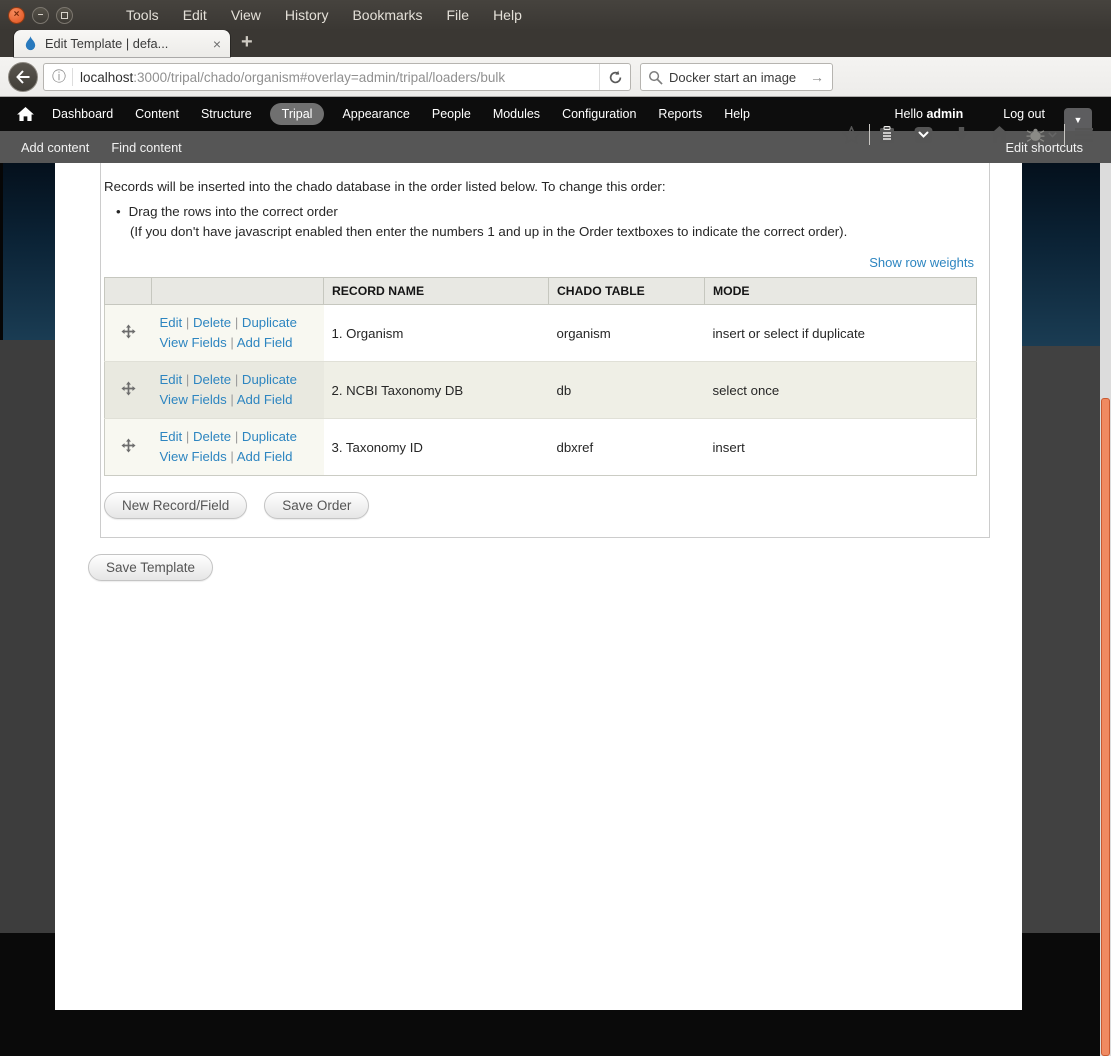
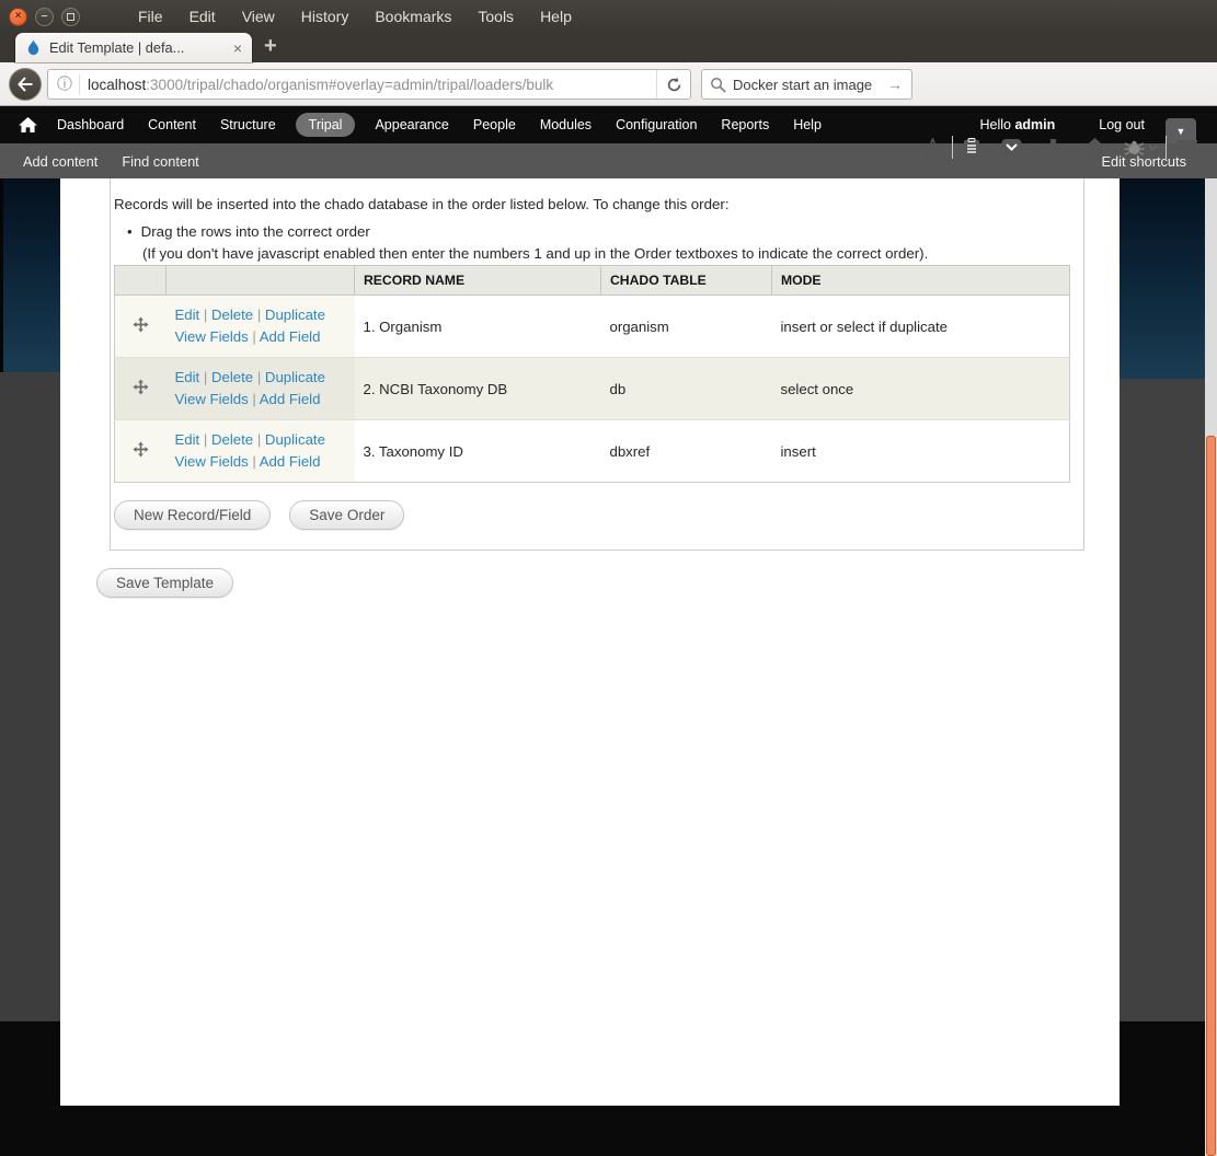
  ×
  –
- Tools
+ File
  Edit
  View
  History
  Bookmarks
- File
+ Tools
  Help
  Edit Template | defa...
  ×
  +
  ⓘ
  localhost:3000/tripal/chado/organism#overlay=admin/tripal/loaders/bulk
  Docker start an image
  →
  Dashboard
  Content
  Structure
  Tripal
  Appearance
  People
  Modules
  Configuration
  Reports
  Help
  Hello admin
  Log out
  ▼
  Add content
  Find content
  Edit shortcuts
  Records will be inserted into the chado database in the order listed below. To change this order:
  • Drag the rows into the correct order
  (If you don't have javascript enabled then enter the numbers 1 and up in the Order textboxes to indicate the correct order).
- Show row weights
  		RECORD NAME	CHADO TABLE	MODE
  	Edit | Delete | Duplicate View Fields | Add Field	1. Organism	organism	insert or select if duplicate
  	Edit | Delete | Duplicate View Fields | Add Field	2. NCBI Taxonomy DB	db	select once
  	Edit | Delete | Duplicate View Fields | Add Field	3. Taxonomy ID	dbxref	insert
  New Record/Field
  Save Order
  Save Template
